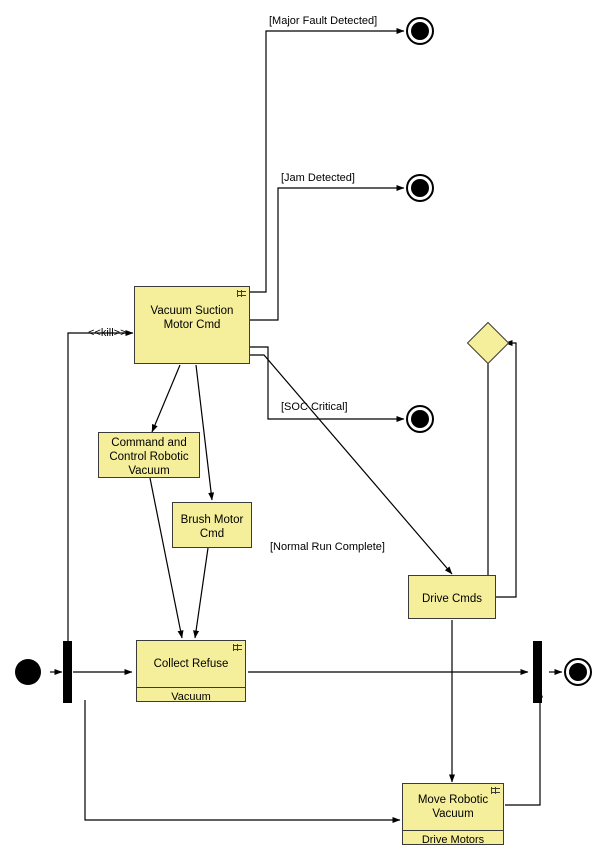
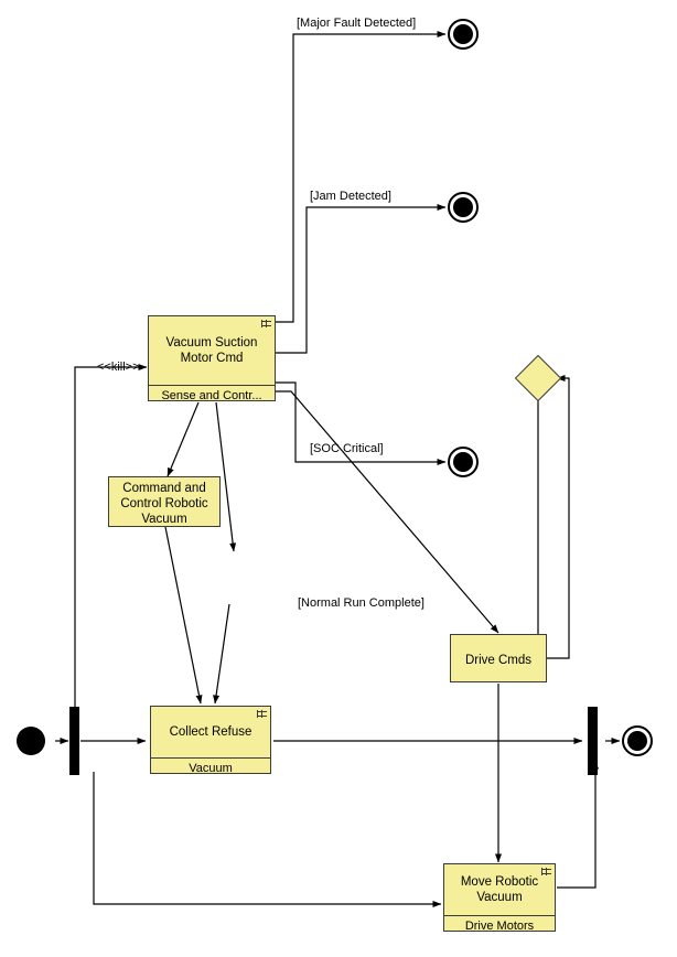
  Vacuum Suction Motor Cmd
+ Sense and Contr...
  Command and Control Robotic Vacuum
- Brush Motor Cmd
  Collect Refuse
  Vacuum
  Drive Cmds
  Move Robotic Vacuum
  Drive Motors
  [Major Fault Detected]
  [Jam Detected]
  [SOC Critical]
  [Normal Run Complete]
  <<kill>>
